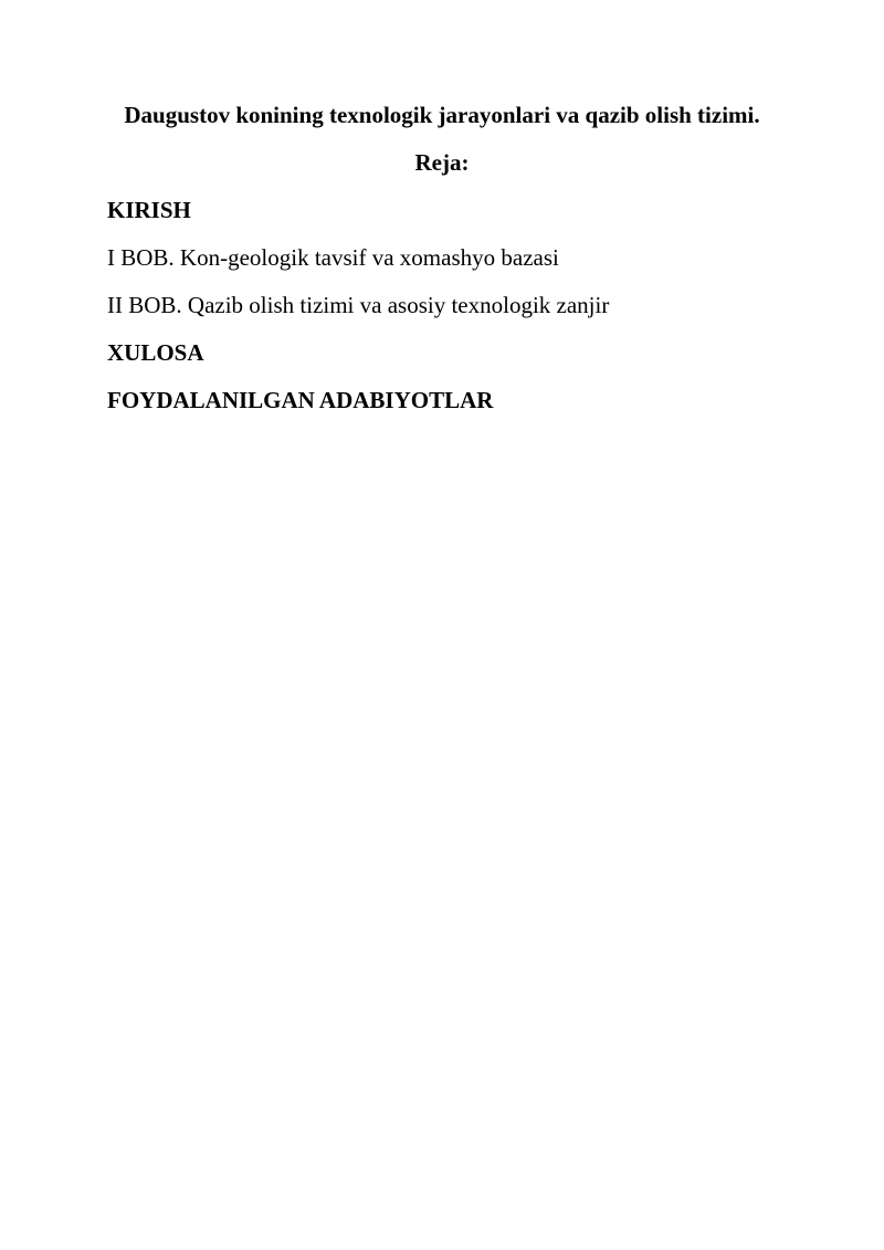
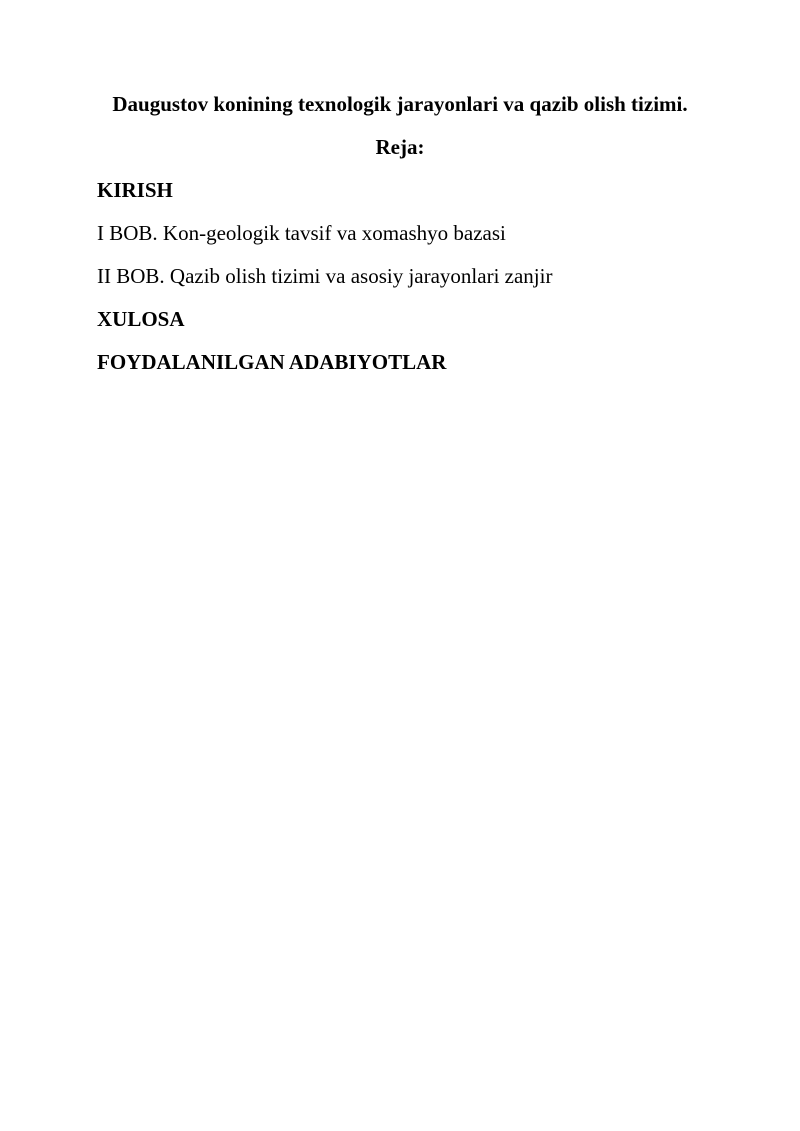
  Daugustov konining texnologik jarayonlari va qazib olish tizimi.
  Reja:
  KIRISH
  I BOB. Kon-geologik tavsif va xomashyo bazasi
- II BOB. Qazib olish tizimi va asosiy texnologik zanjir
+ II BOB. Qazib olish tizimi va asosiy jarayonlari zanjir
  XULOSA
  FOYDALANILGAN ADABIYOTLAR
